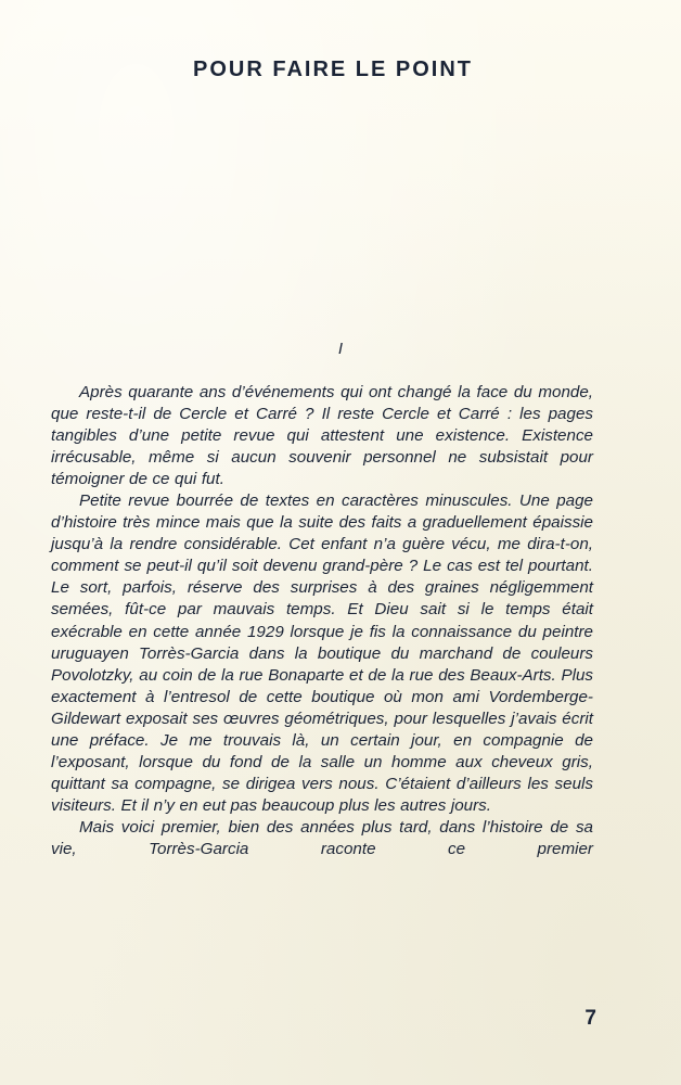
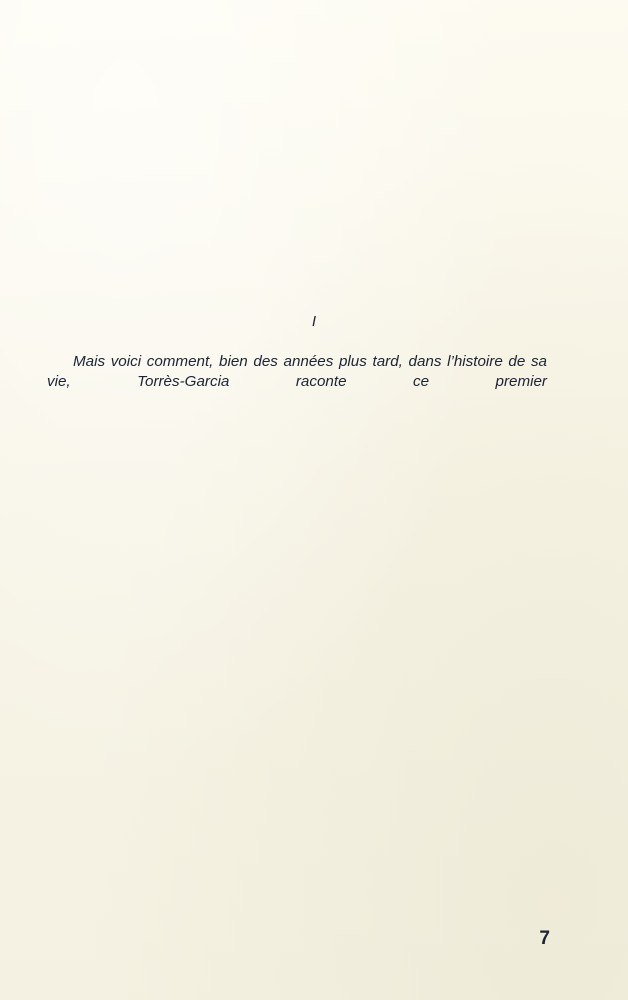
- POUR FAIRE LE POINT
  I
- Après quarante ans d’événements qui ont changé la face du monde, que reste-t-il de Cercle et Carré ? Il reste Cercle et Carré : les pages tangibles d’une petite revue qui attestent une existence. Existence irrécusable, même si aucun souvenir personnel ne subsistait pour témoigner de ce qui fut.
- Petite revue bourrée de textes en caractères minuscules. Une page d’histoire très mince mais que la suite des faits a graduellement épaissie jusqu’à la rendre considérable. Cet enfant n’a guère vécu, me dira-t-on, comment se peut-il qu’il soit devenu grand-père ? Le cas est tel pourtant. Le sort, parfois, réserve des surprises à des graines négligemment semées, fût-ce par mauvais temps. Et Dieu sait si le temps était exécrable en cette année 1929 lorsque je fis la connaissance du peintre uruguayen Torrès-Garcia dans la boutique du marchand de couleurs Povolotzky, au coin de la rue Bonaparte et de la rue des Beaux-Arts. Plus exactement à l’entresol de cette boutique où mon ami Vordemberge-Gildewart exposait ses œuvres géométriques, pour lesquelles j’avais écrit une préface. Je me trouvais là, un certain jour, en compagnie de l’exposant, lorsque du fond de la salle un homme aux cheveux gris, quittant sa compagne, se dirigea vers nous. C’étaient d’ailleurs les seuls visiteurs. Et il n’y en eut pas beaucoup plus les autres jours.
- Mais voici premier, bien des années plus tard, dans l’histoire de sa vie, Torrès-Garcia raconte ce premier
+ Mais voici comment, bien des années plus tard, dans l’histoire de sa vie, Torrès-Garcia raconte ce premier
  7
